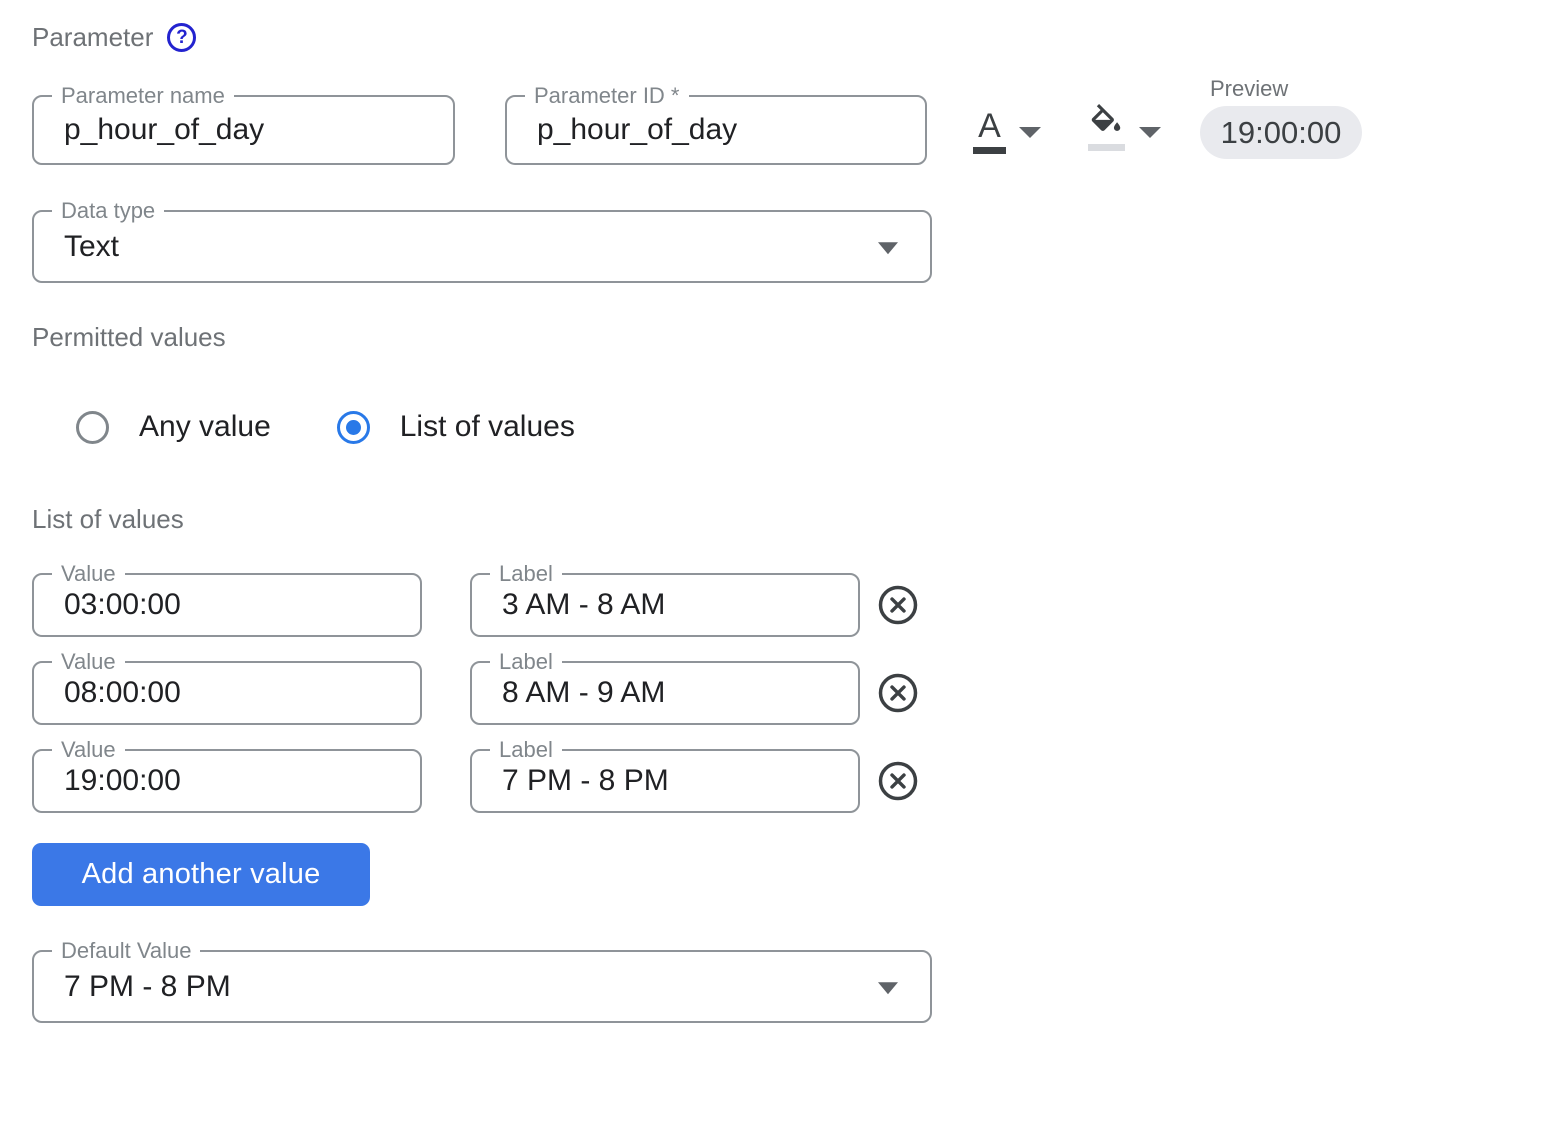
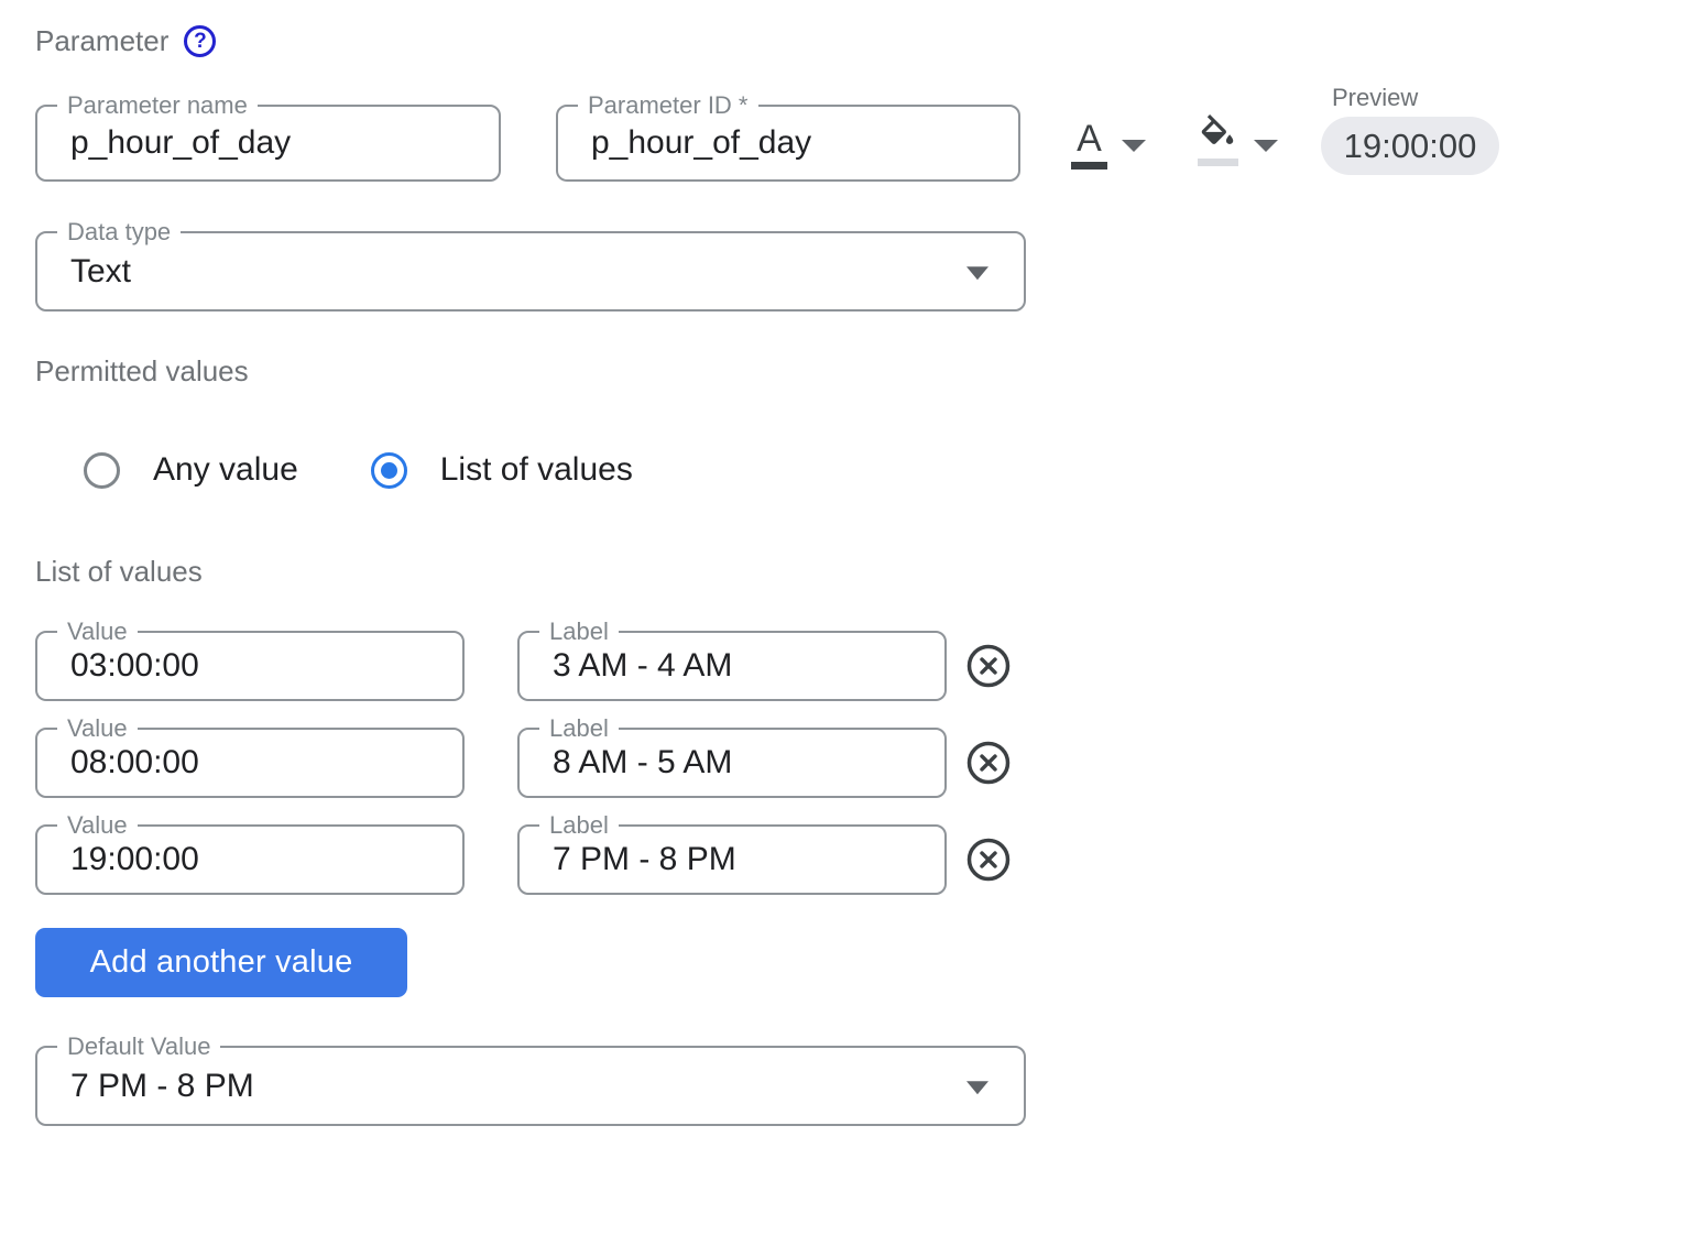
  Parameter
  ?
  Parameter name
  p_hour_of_day
  Parameter ID *
  p_hour_of_day
  A
  Preview
  19:00:00
  Data type
  Text
  Permitted values
  Any value
  List of values
  List of values
  Value
  03:00:00
  Label
- 3 AM - 8 AM
+ 3 AM - 4 AM
  Value
  08:00:00
  Label
- 8 AM - 9 AM
+ 8 AM - 5 AM
  Value
  19:00:00
  Label
  7 PM - 8 PM
  Add another value
  Default Value
  7 PM - 8 PM
